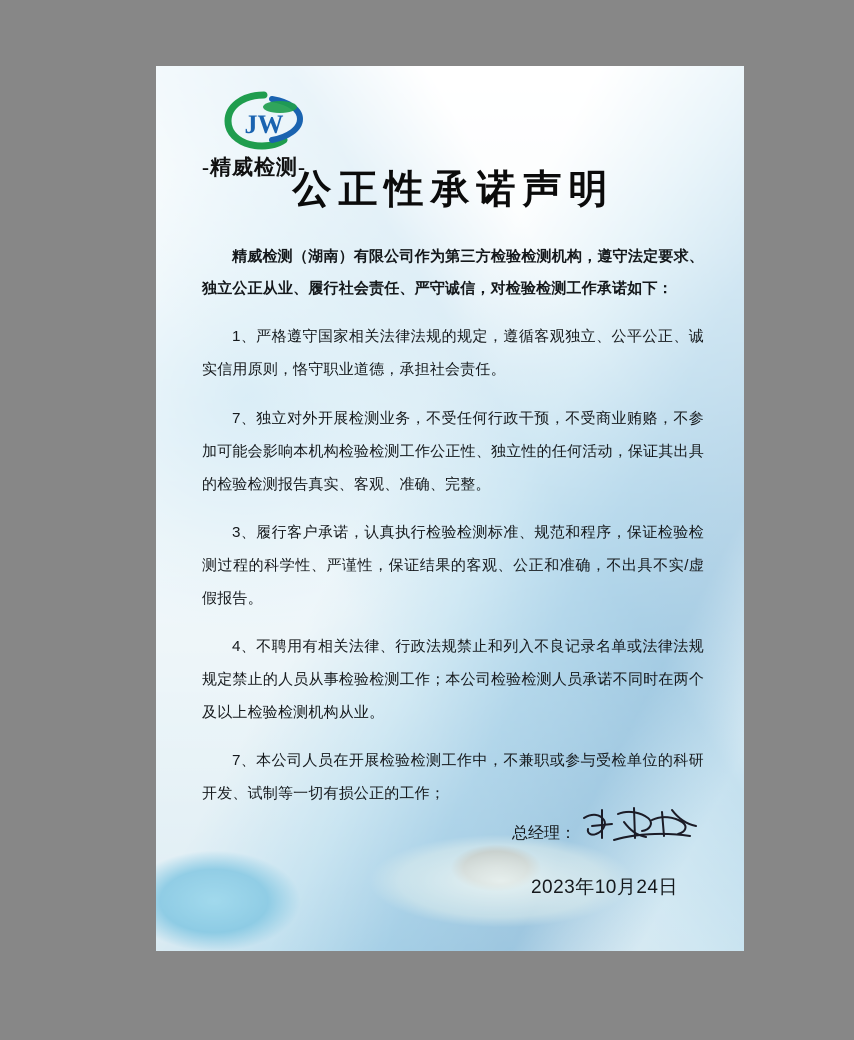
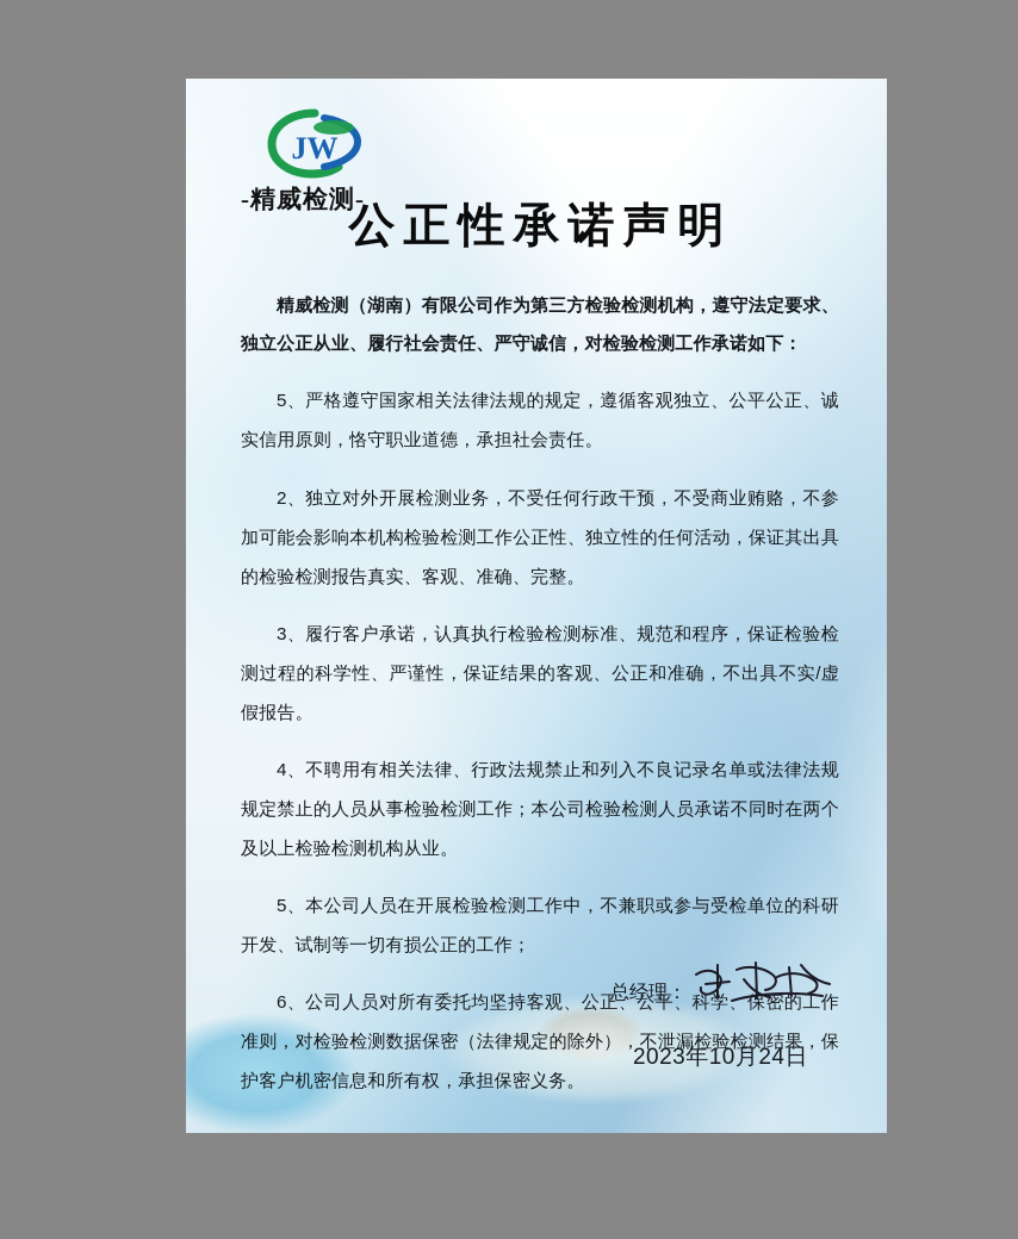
  JW
  -精威检测-
  公正性承诺声明
  精威检测（湖南）有限公司作为第三方检验检测机构，遵守法定要求、独立公正从业、履行社会责任、严守诚信，对检验检测工作承诺如下：
- 1、严格遵守国家相关法律法规的规定，遵循客观独立、公平公正、诚实信用原则，恪守职业道德，承担社会责任。
+ 5、严格遵守国家相关法律法规的规定，遵循客观独立、公平公正、诚实信用原则，恪守职业道德，承担社会责任。
- 7、独立对外开展检测业务，不受任何行政干预，不受商业贿赂，不参加可能会影响本机构检验检测工作公正性、独立性的任何活动，保证其出具的检验检测报告真实、客观、准确、完整。
+ 2、独立对外开展检测业务，不受任何行政干预，不受商业贿赂，不参加可能会影响本机构检验检测工作公正性、独立性的任何活动，保证其出具的检验检测报告真实、客观、准确、完整。
  3、履行客户承诺，认真执行检验检测标准、规范和程序，保证检验检测过程的科学性、严谨性，保证结果的客观、公正和准确，不出具不实/虚假报告。
  4、不聘用有相关法律、行政法规禁止和列入不良记录名单或法律法规规定禁止的人员从事检验检测工作；本公司检验检测人员承诺不同时在两个及以上检验检测机构从业。
- 7、本公司人员在开展检验检测工作中，不兼职或参与受检单位的科研开发、试制等一切有损公正的工作；
+ 5、本公司人员在开展检验检测工作中，不兼职或参与受检单位的科研开发、试制等一切有损公正的工作；
+ 6、公司人员对所有委托均坚持客观、公正、公平、科学、保密的工作准则，对检验检测数据保密（法律规定的除外），不泄漏检验检测结果，保护客户机密信息和所有权，承担保密义务。
  总经理：
  2023年10月24日
